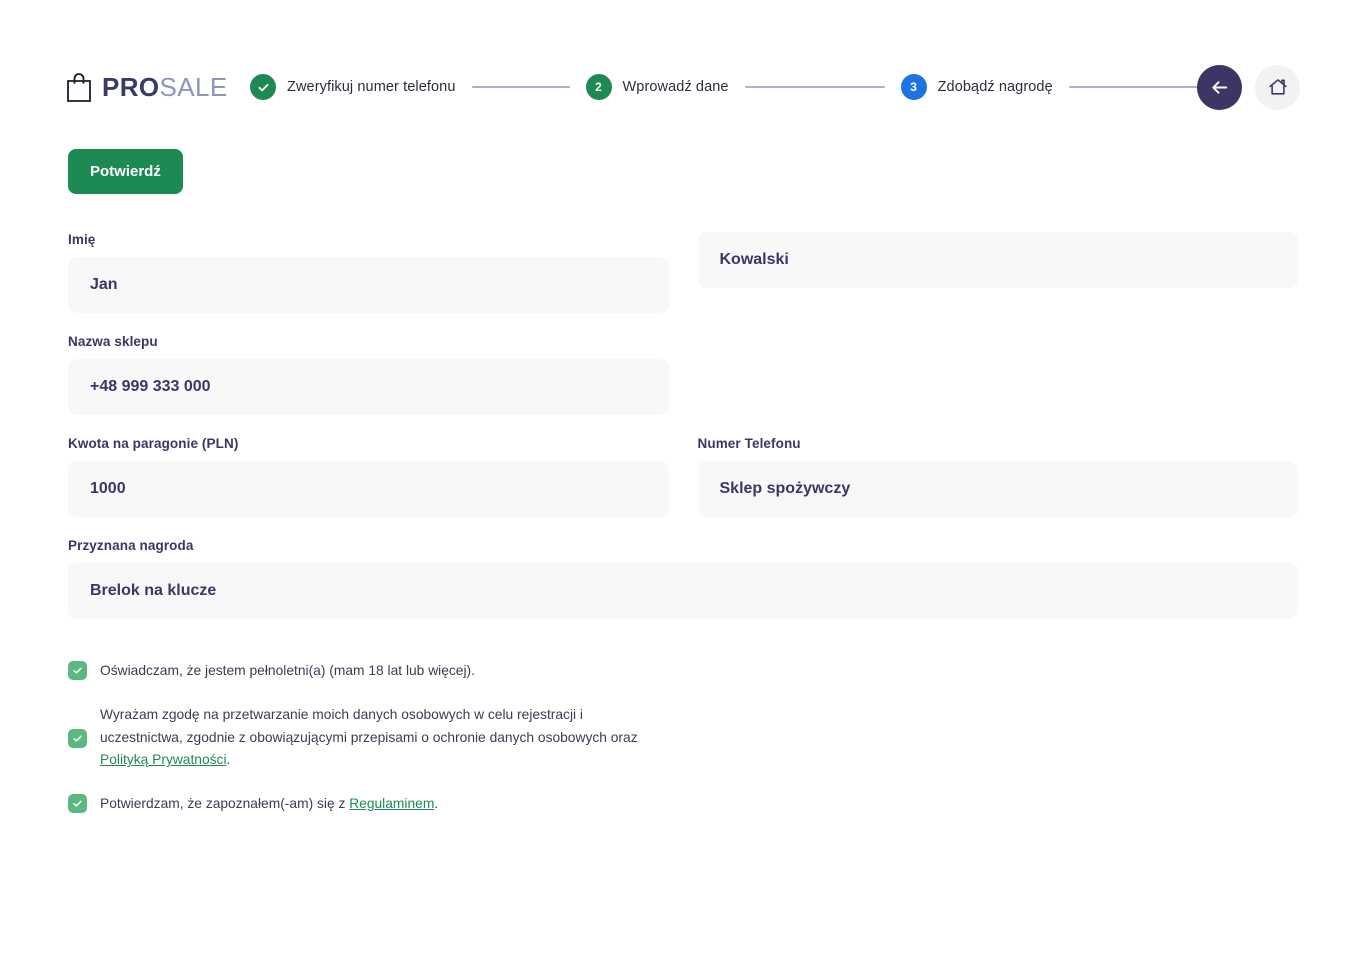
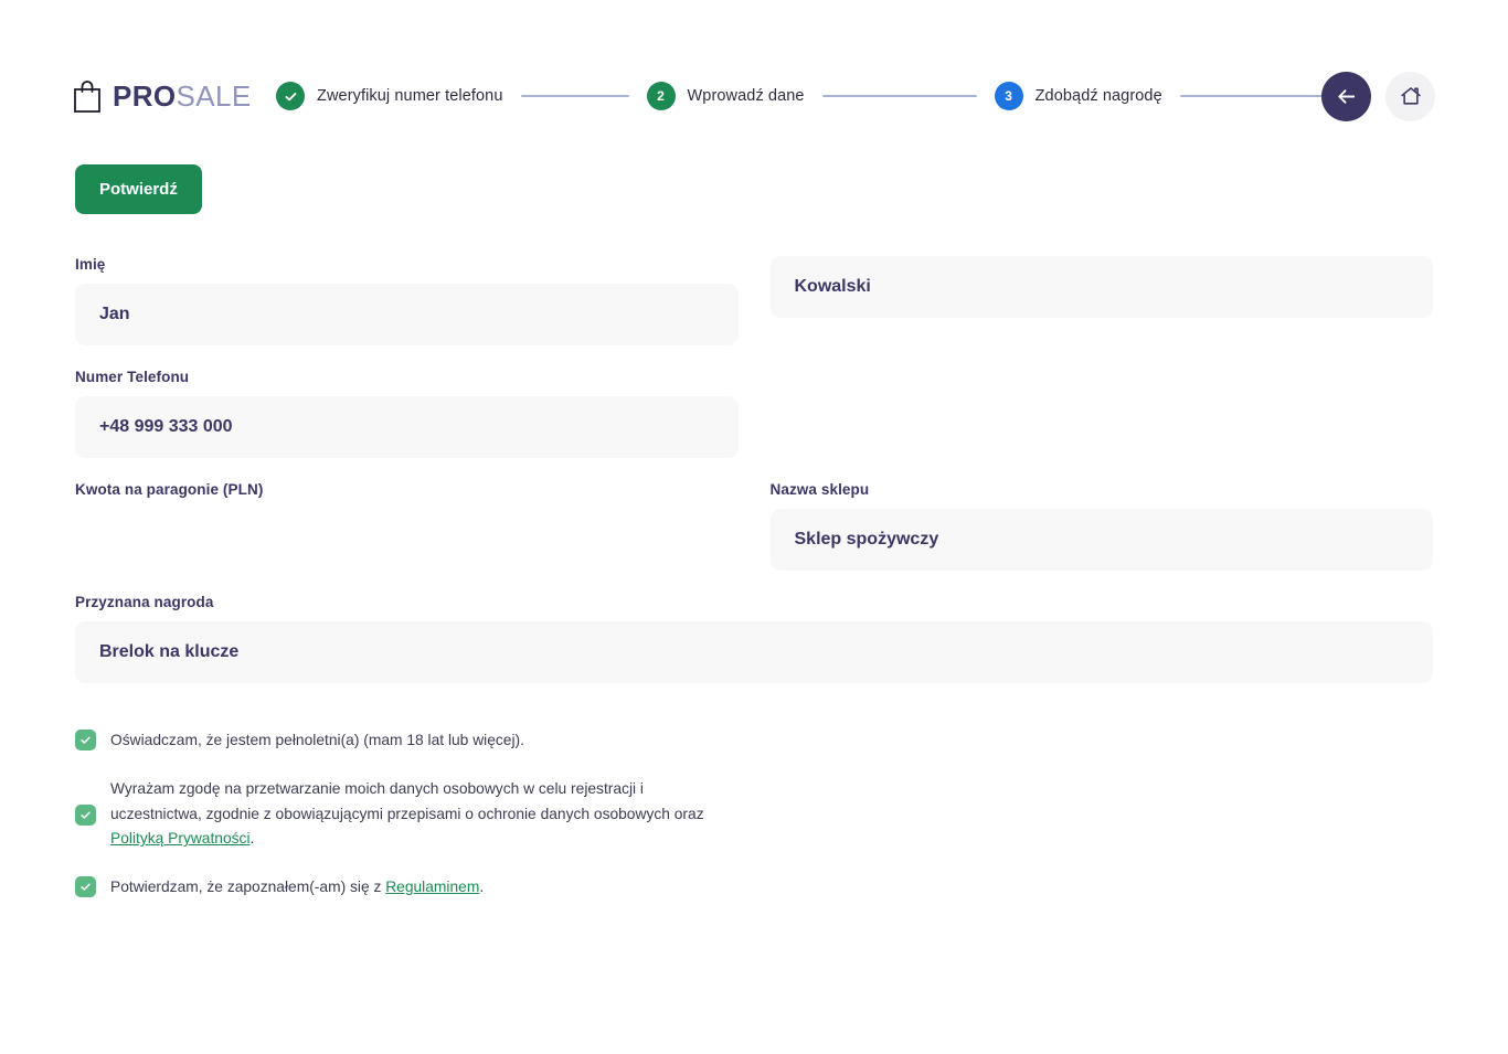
  PROSALE
  Zweryfikuj numer telefonu
  2
  Wprowadź dane
  3
  Zdobądź nagrodę
  Potwierdź
  Imię
  Jan
  Kowalski
- Nazwa sklepu
+ Numer Telefonu
  +48 999 333 000
  Kwota na paragonie (PLN)
- 1000
- Numer Telefonu
+ Nazwa sklepu
  Sklep spożywczy
  Przyznana nagroda
  Brelok na klucze
  Oświadczam, że jestem pełnoletni(a) (mam 18 lat lub więcej).
  Wyrażam zgodę na przetwarzanie moich danych osobowych w celu rejestracji i uczestnictwa, zgodnie z obowiązującymi przepisami o ochronie danych osobowych oraz Polityką Prywatności.
  Potwierdzam, że zapoznałem(-am) się z Regulaminem.
